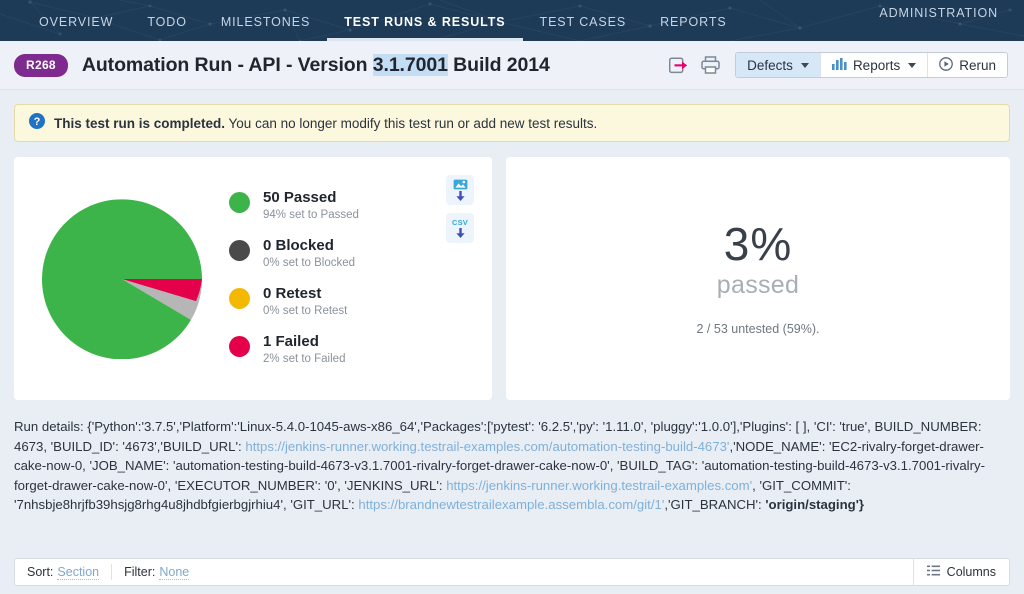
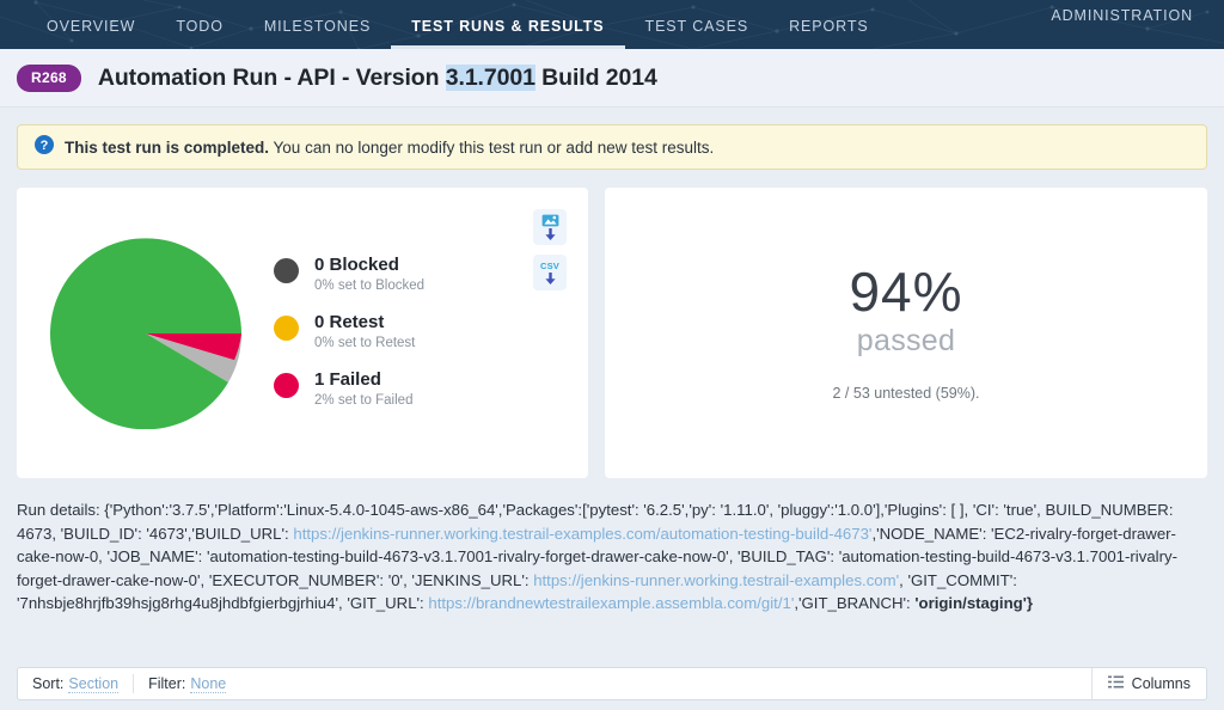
  OVERVIEW
  TODO
  MILESTONES
  TEST RUNS & RESULTS
  TEST CASES
  REPORTS
  ADMINISTRATION
  R268
  Automation Run - API - Version 3.1.7001 Build 2014
- Defects
- Reports
- Rerun
  ?
  This test run is completed. You can no longer modify this test run or add new test results.
- 50 Passed
- 94% set to Passed
  0 Blocked
  0% set to Blocked
  0 Retest
  0% set to Retest
  1 Failed
  2% set to Failed
  CSV
- 3%
+ 94%
  passed
  2 / 53 untested (59%).
  Run details: {'Python':'3.7.5','Platform':'Linux-5.4.0-1045-aws-x86_64','Packages':['pytest': '6.2.5','py': '1.11.0', 'pluggy':'1.0.0'],'Plugins': [ ], 'CI': 'true', BUILD_NUMBER: 4673, 'BUILD_ID': '4673','BUILD_URL': https://jenkins-runner.working.testrail-examples.com/automation-testing-build-4673','NODE_NAME': 'EC2-rivalry-forget-drawer-cake-now-0, 'JOB_NAME': 'automation-testing-build-4673-v3.1.7001-rivalry-forget-drawer-cake-now-0', 'BUILD_TAG': 'automation-testing-build-4673-v3.1.7001-rivalry-forget-drawer-cake-now-0', 'EXECUTOR_NUMBER': '0', 'JENKINS_URL': https://jenkins-runner.working.testrail-examples.com', 'GIT_COMMIT': '7nhsbje8hrjfb39hsjg8rhg4u8jhdbfgierbgjrhiu4', 'GIT_URL': https://brandnewtestrailexample.assembla.com/git/1','GIT_BRANCH': 'origin/staging'}
  Sort:
  Section
  Filter:
  None
  Columns
